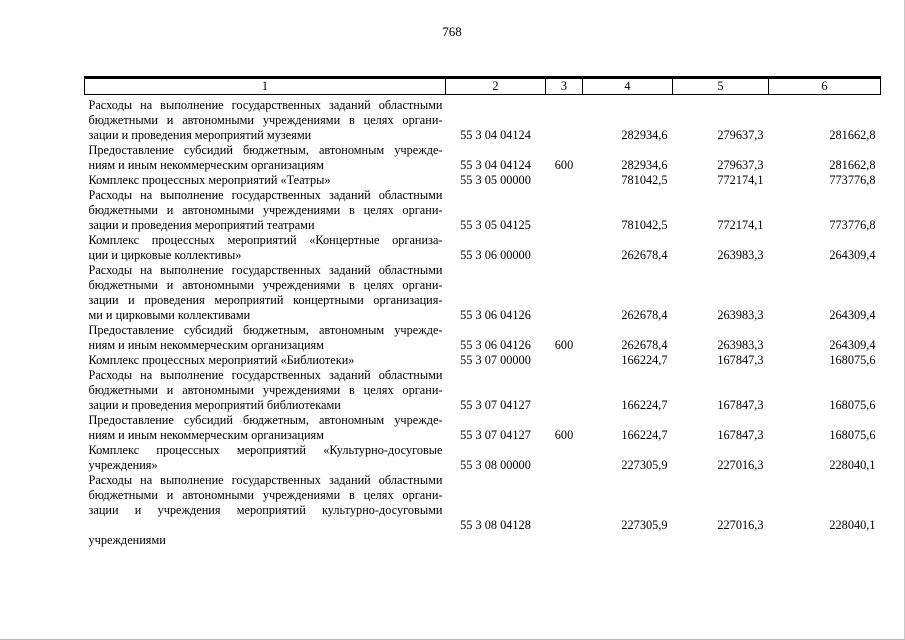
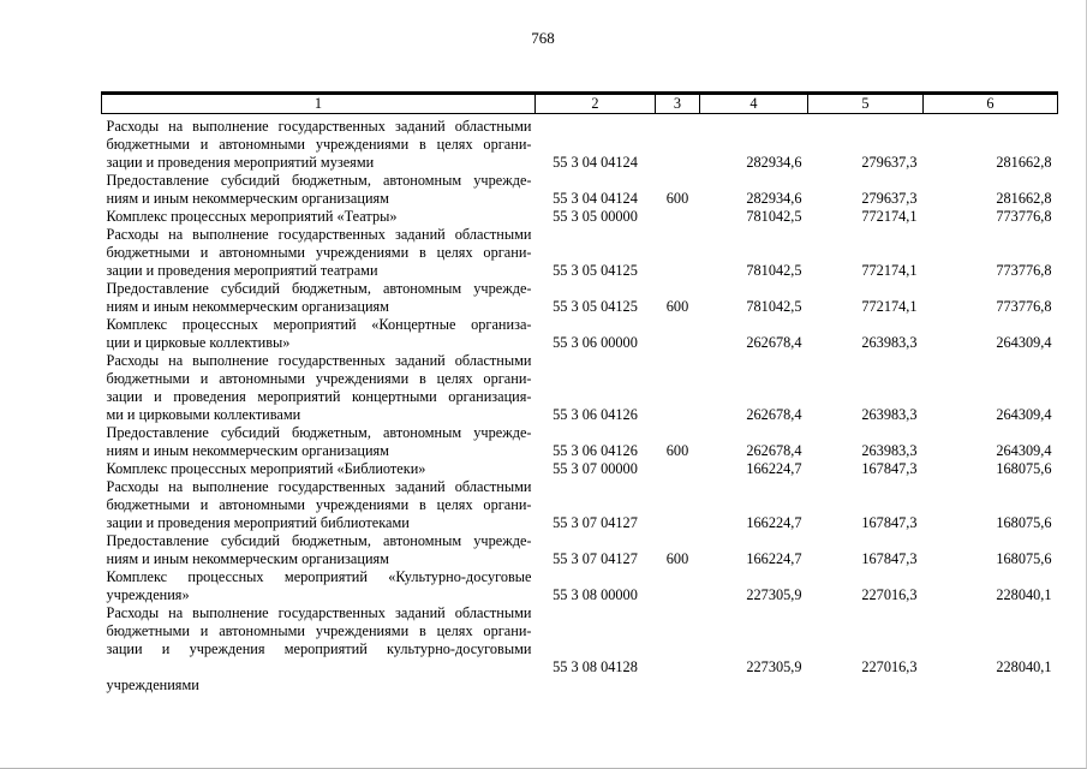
  768
  1	2	3	4	5	6
  Расходы на выполнение государственных заданий областнымибюджетными и автономными учреждениями в целях органи-зации и проведения мероприятий музеями	55 3 04 04124		282934,6	279637,3	281662,8
  Предоставление субсидий бюджетным, автономным учрежде-ниям и иным некоммерческим организациям	55 3 04 04124	600	282934,6	279637,3	281662,8
  Комплекс процессных мероприятий «Театры»	55 3 05 00000		781042,5	772174,1	773776,8
  Расходы на выполнение государственных заданий областнымибюджетными и автономными учреждениями в целях органи-зации и проведения мероприятий театрами	55 3 05 04125		781042,5	772174,1	773776,8
+ Предоставление субсидий бюджетным, автономным учрежде-ниям и иным некоммерческим организациям	55 3 05 04125	600	781042,5	772174,1	773776,8
  Комплекс процессных мероприятий «Концертные организа-ции и цирковые коллективы»	55 3 06 00000		262678,4	263983,3	264309,4
  Расходы на выполнение государственных заданий областнымибюджетными и автономными учреждениями в целях органи-зации и проведения мероприятий концертными организация-ми и цирковыми коллективами	55 3 06 04126		262678,4	263983,3	264309,4
  Предоставление субсидий бюджетным, автономным учрежде-ниям и иным некоммерческим организациям	55 3 06 04126	600	262678,4	263983,3	264309,4
  Комплекс процессных мероприятий «Библиотеки»	55 3 07 00000		166224,7	167847,3	168075,6
  Расходы на выполнение государственных заданий областнымибюджетными и автономными учреждениями в целях органи-зации и проведения мероприятий библиотеками	55 3 07 04127		166224,7	167847,3	168075,6
  Предоставление субсидий бюджетным, автономным учрежде-ниям и иным некоммерческим организациям	55 3 07 04127	600	166224,7	167847,3	168075,6
  Комплекс процессных мероприятий «Культурно-досуговыеучреждения»	55 3 08 00000		227305,9	227016,3	228040,1
  Расходы на выполнение государственных заданий областнымибюджетными и автономными учреждениями в целях органи-зации и учреждения мероприятий культурно-досуговымиучреждениями	55 3 08 04128		227305,9	227016,3	228040,1
